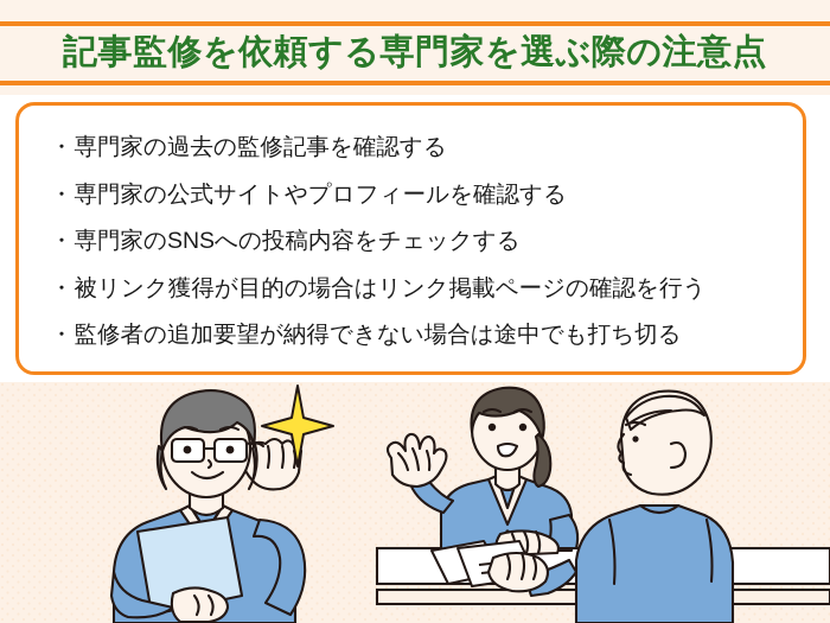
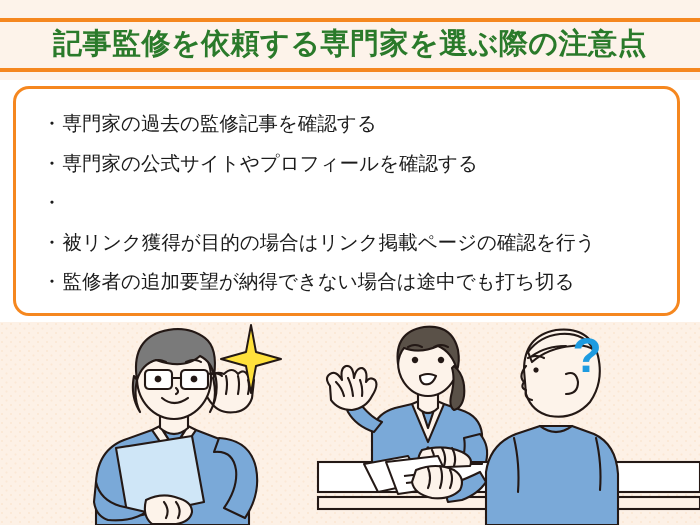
  記事監修を依頼する専門家を選ぶ際の注意点
  ・
  専門家の過去の監修記事を確認する
  ・
  専門家の公式サイトやプロフィールを確認する
  ・
- 専門家のSNSへの投稿内容をチェックする
  ・
  被リンク獲得が目的の場合はリンク掲載ページの確認を行う
  ・
  監修者の追加要望が納得できない場合は途中でも打ち切る
+ ?
